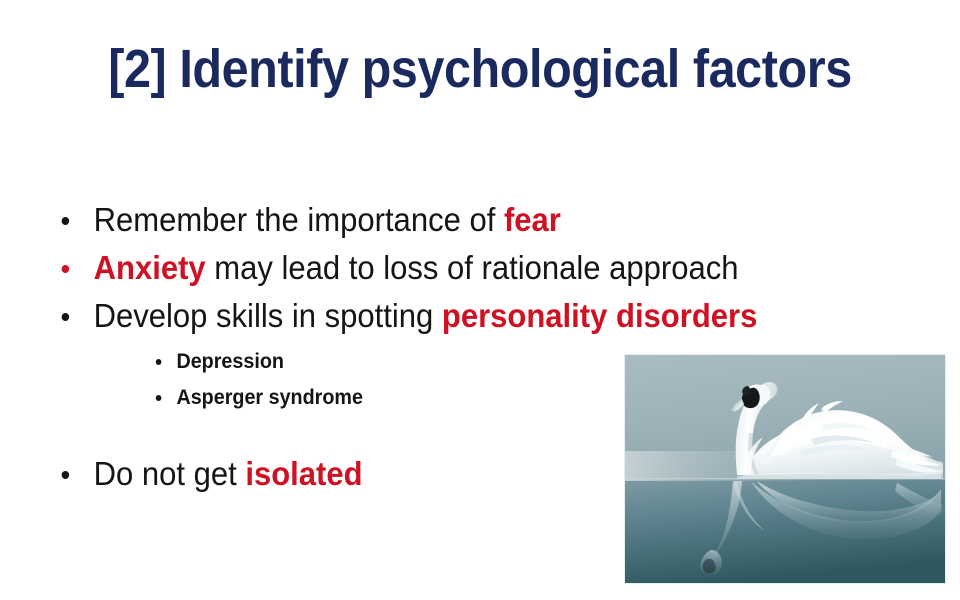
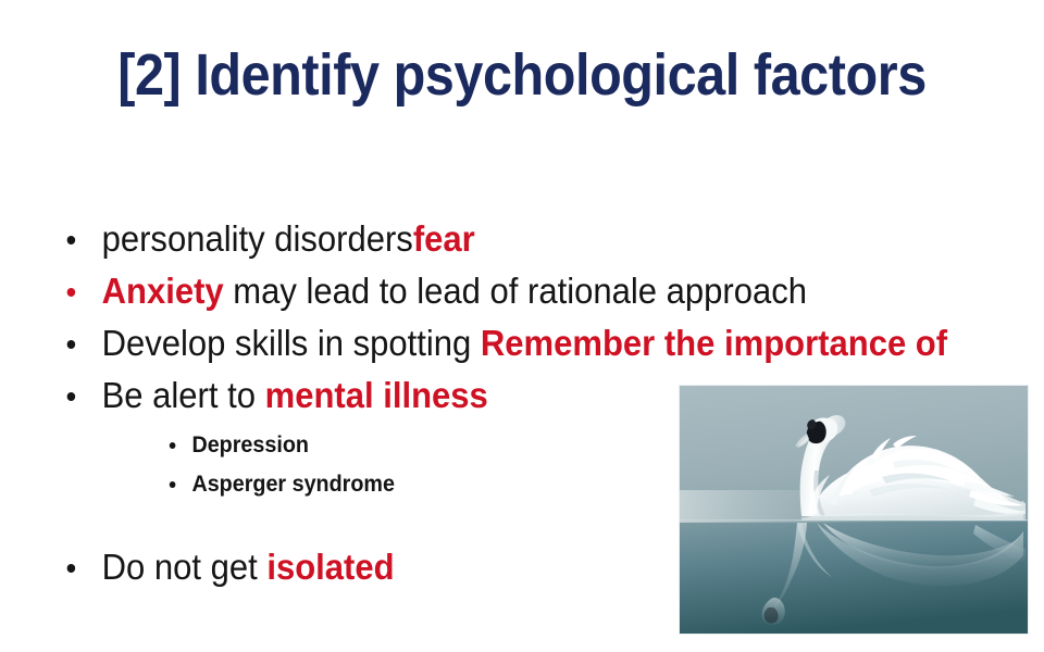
  [2] Identify psychological factors
- Remember the importance of fear
+ personality disordersfear
- Anxiety may lead to loss of rationale approach
+ Anxiety may lead to lead of rationale approach
- Develop skills in spotting personality disorders
+ Develop skills in spotting Remember the importance of
+ Be alert to mental illness
  Depression
  Asperger syndrome
  Do not get isolated
